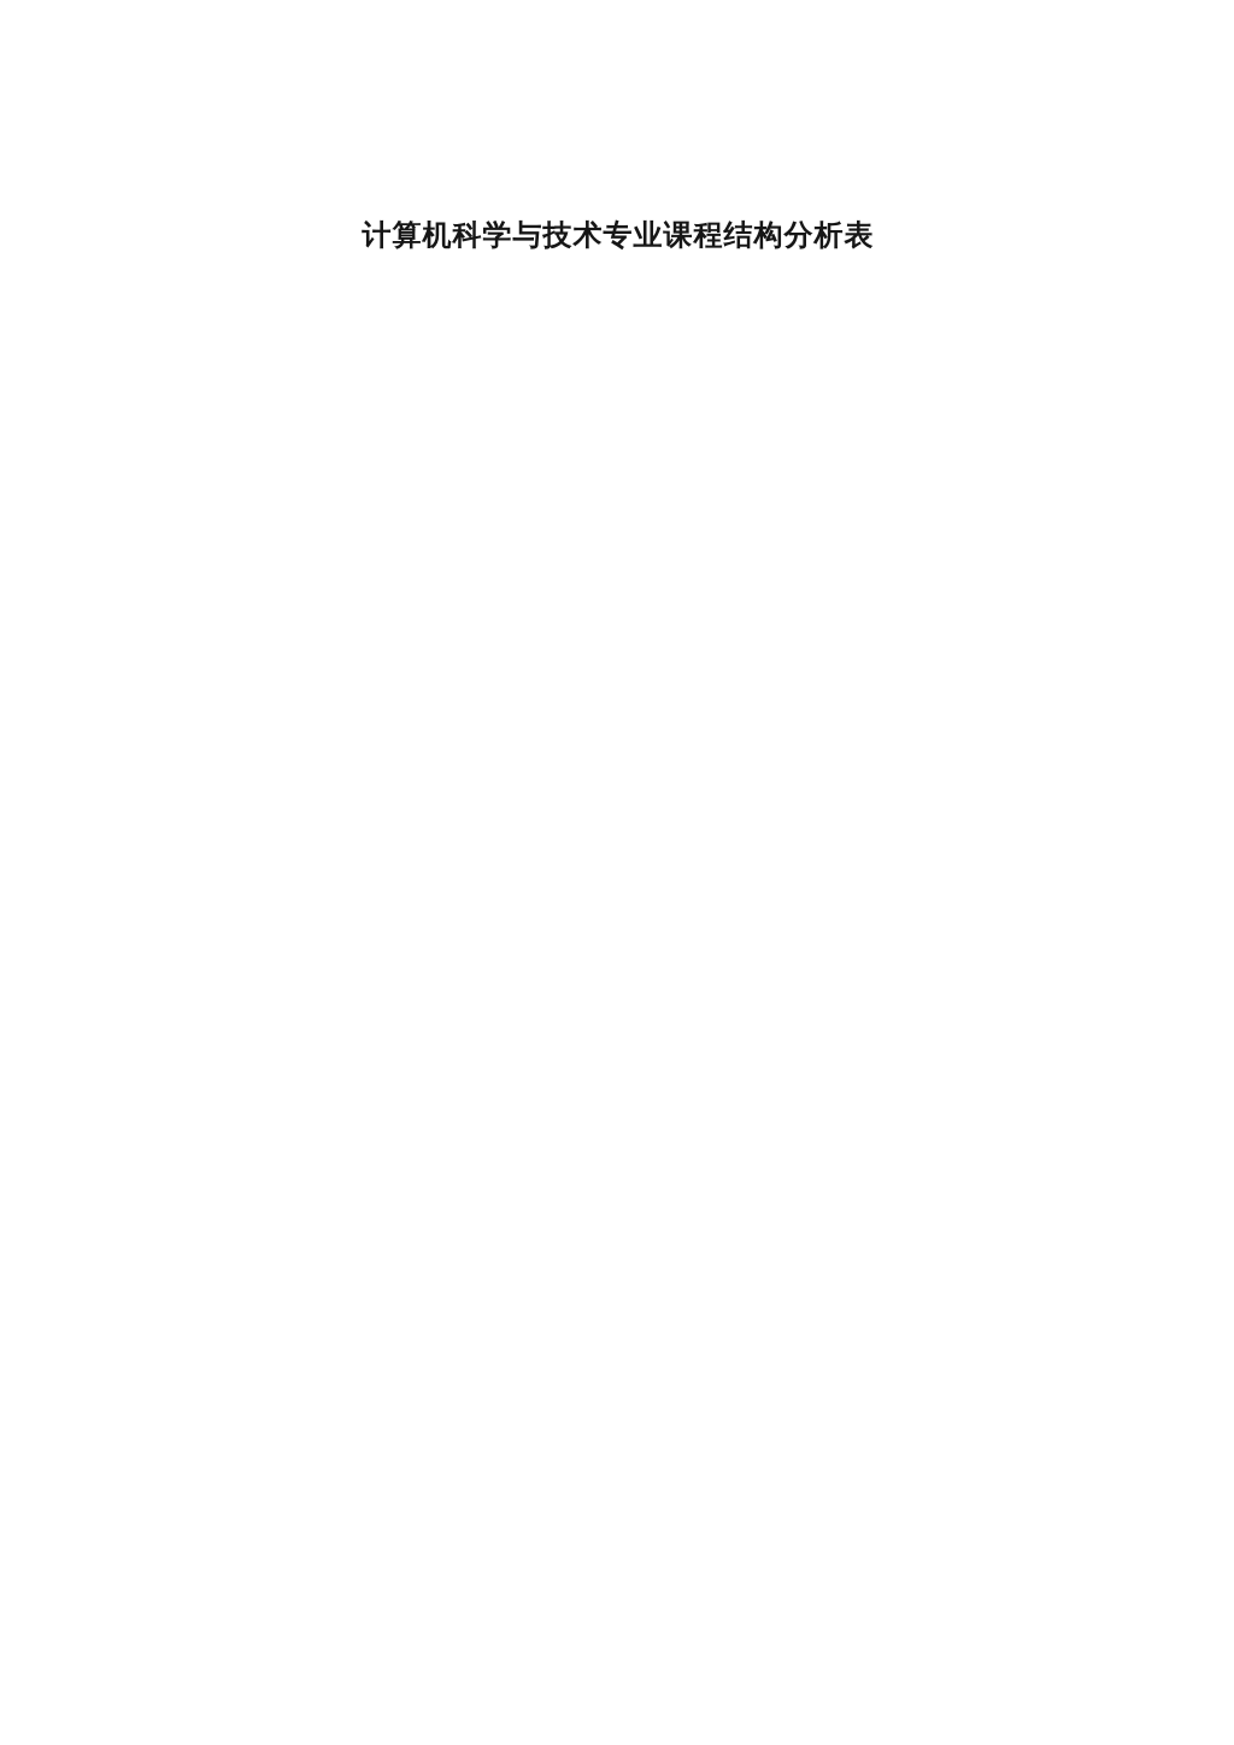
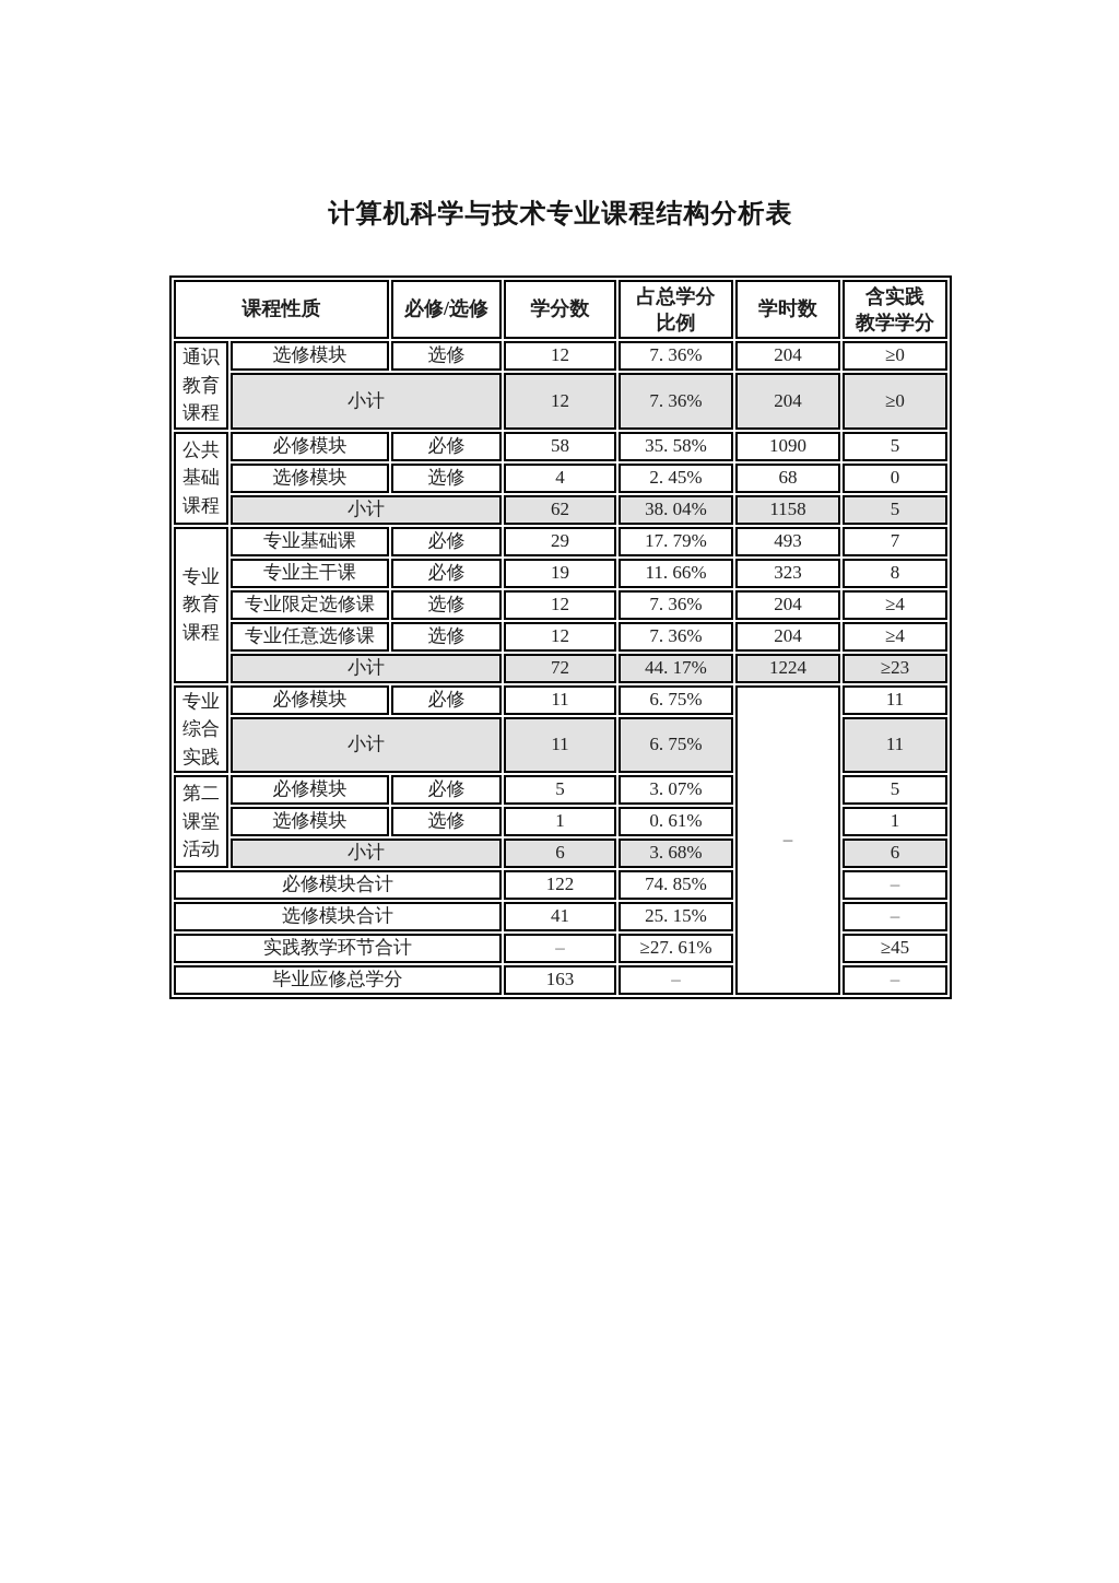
  计算机科学与技术专业课程结构分析表
+ 课程性质	必修/选修	学分数	占总学分 比例	学时数	含实践 教学学分
+ 通识教育课程	选修模块	选修	12	7. 36%	204	≥0
+ 小计	12	7. 36%	204	≥0
+ 公共基础课程	必修模块	必修	58	35. 58%	1090	5
+ 选修模块	选修	4	2. 45%	68	0
+ 小计	62	38. 04%	1158	5
+ 专业教育课程	专业基础课	必修	29	17. 79%	493	7
+ 专业主干课	必修	19	11. 66%	323	8
+ 专业限定选修课	选修	12	7. 36%	204	≥4
+ 专业任意选修课	选修	12	7. 36%	204	≥4
+ 小计	72	44. 17%	1224	≥23
+ 专业综合实践	必修模块	必修	11	6. 75%	–	11
+ 小计	11	6. 75%	11
+ 第二课堂活动	必修模块	必修	5	3. 07%	5
+ 选修模块	选修	1	0. 61%	1
+ 小计	6	3. 68%	6
+ 必修模块合计	122	74. 85%	–
+ 选修模块合计	41	25. 15%	–
+ 实践教学环节合计	–	≥27. 61%	≥45
+ 毕业应修总学分	163	–	–
